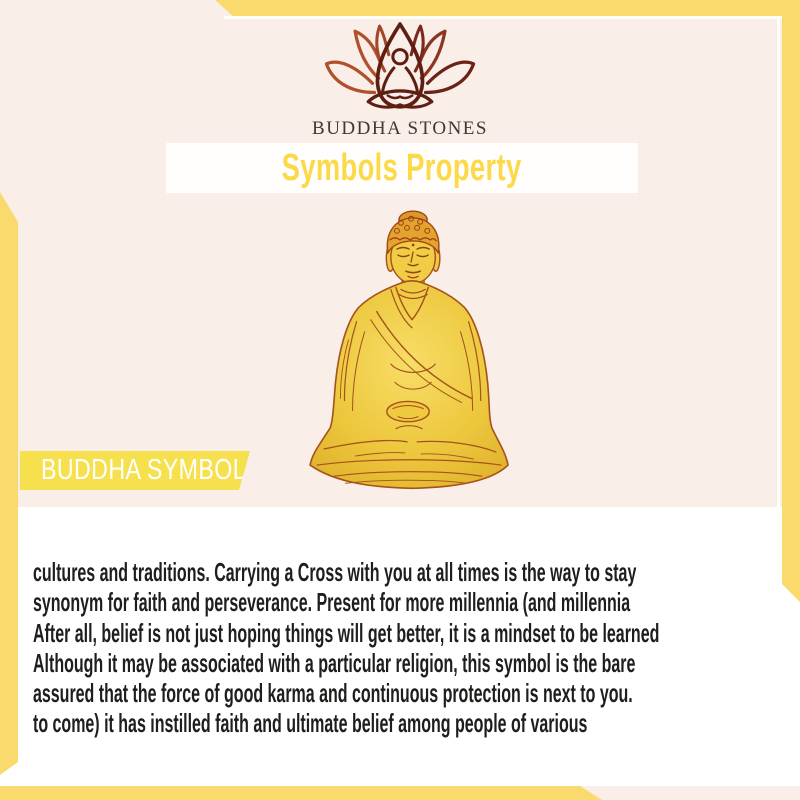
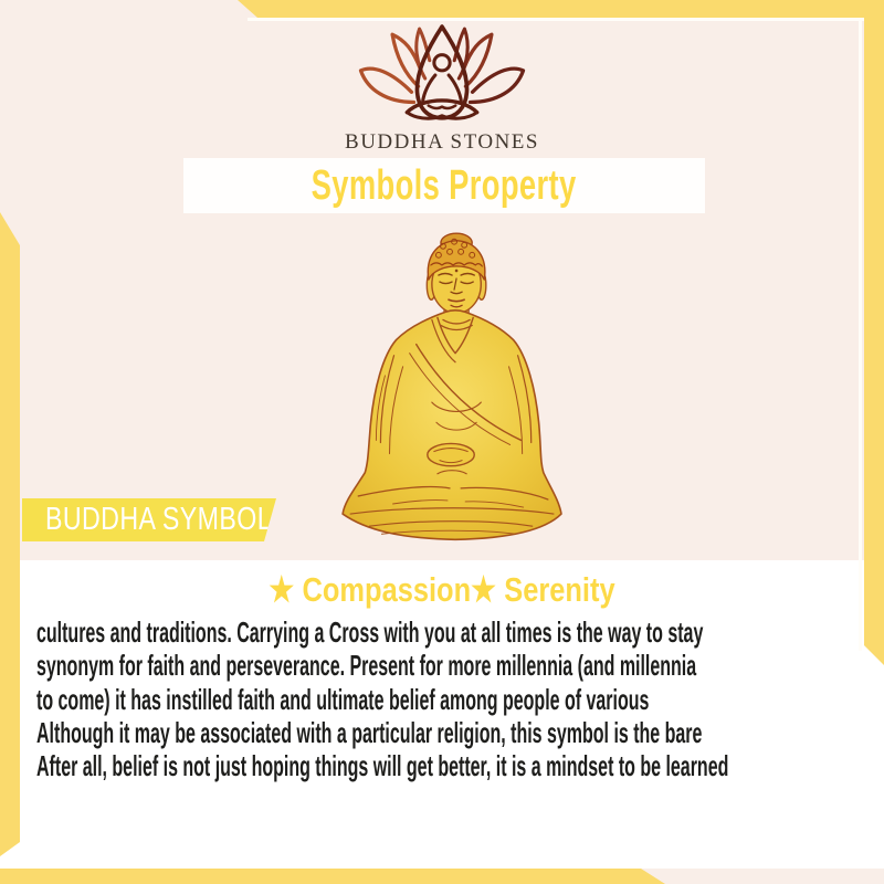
  BUDDHA STONES
  Symbols Property
  BUDDHA SYMBOL
+ ★ Compassion★ Serenity
  cultures and traditions. Carrying a Cross with you at all times is the way to stay
  synonym for faith and perseverance. Present for more millennia (and millennia
- After all, belief is not just hoping things will get better, it is a mindset to be learned
+ to come) it has instilled faith and ultimate belief among people of various
  Although it may be associated with a particular religion, this symbol is the bare
- assured that the force of good karma and continuous protection is next to you.
- to come) it has instilled faith and ultimate belief among people of various
+ After all, belief is not just hoping things will get better, it is a mindset to be learned
